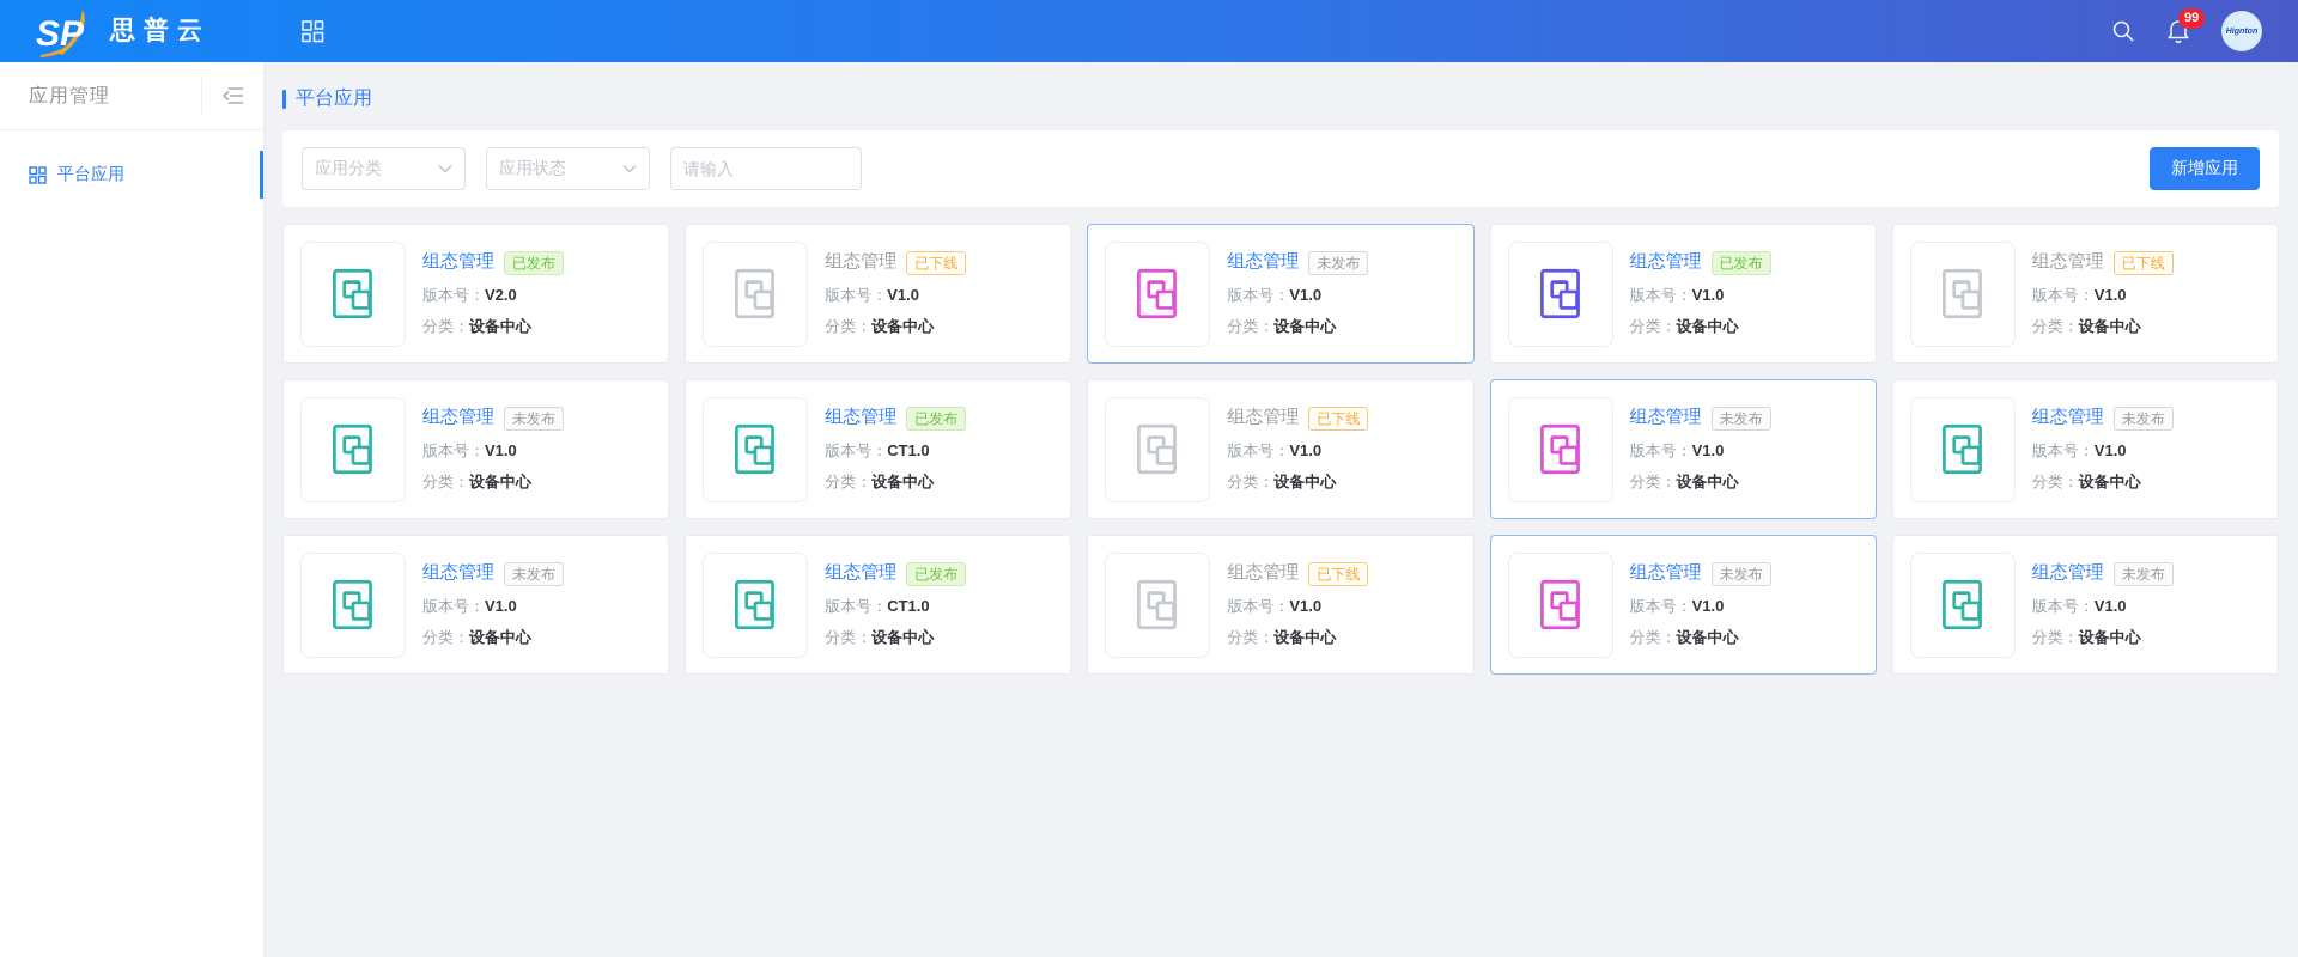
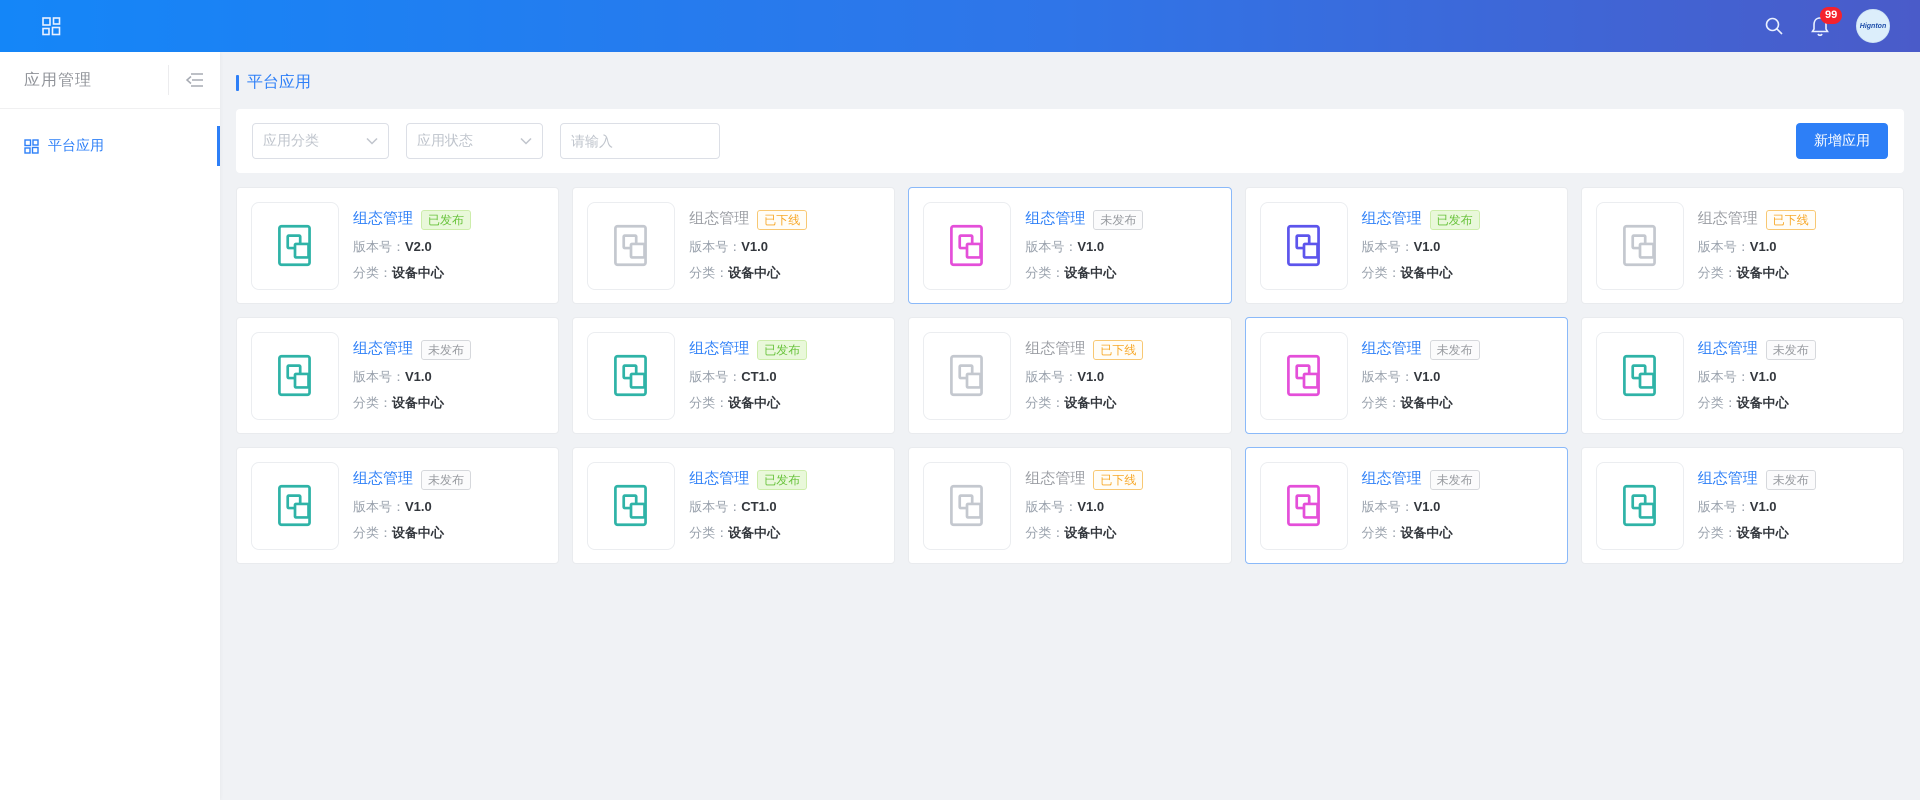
- SP
- 思普云
  99
  应用管理
  平台应用
  平台应用
  应用分类
  应用状态
  请输入
  新增应用
  组态管理
  已发布
  版本号：V2.0
  分类：设备中心
  组态管理
  已下线
  版本号：V1.0
  分类：设备中心
  组态管理
  未发布
  版本号：V1.0
  分类：设备中心
  组态管理
  已发布
  版本号：V1.0
  分类：设备中心
  组态管理
  已下线
  版本号：V1.0
  分类：设备中心
  组态管理
  未发布
  版本号：V1.0
  分类：设备中心
  组态管理
  已发布
  版本号：CT1.0
  分类：设备中心
  组态管理
  已下线
  版本号：V1.0
  分类：设备中心
  组态管理
  未发布
  版本号：V1.0
  分类：设备中心
  组态管理
  未发布
  版本号：V1.0
  分类：设备中心
  组态管理
  未发布
  版本号：V1.0
  分类：设备中心
  组态管理
  已发布
  版本号：CT1.0
  分类：设备中心
  组态管理
  已下线
  版本号：V1.0
  分类：设备中心
  组态管理
  未发布
  版本号：V1.0
  分类：设备中心
  组态管理
  未发布
  版本号：V1.0
  分类：设备中心
